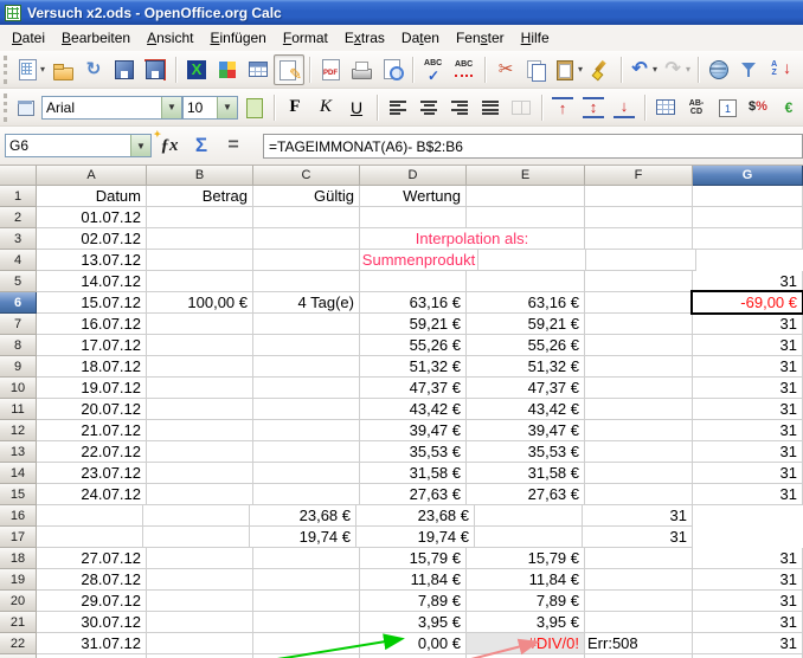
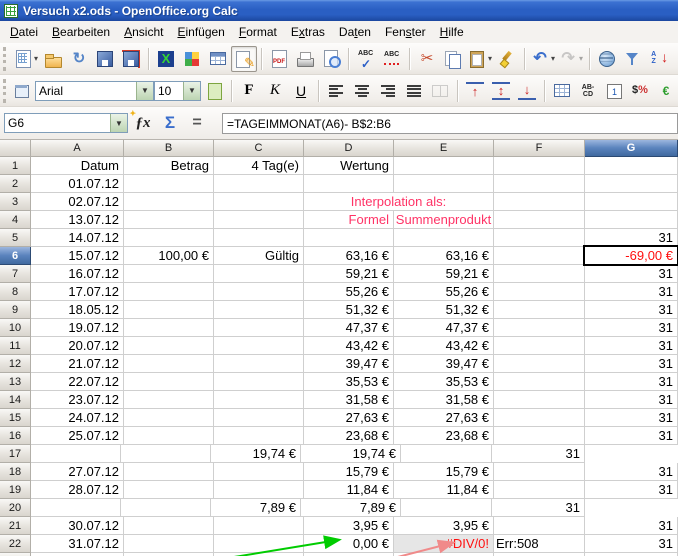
  Versuch x2.ods - OpenOffice.org Calc
  Datei
  Bearbeiten
  Ansicht
  Einfügen
  Format
  Extras
  Daten
  Fenster
  Hilfe
  ▾
  ↻
  ✂
  ▾
  ↶
  ▾
  ↷
  ▾
  Arial
  ▼
  10
  ▼
  F
  K
  U
  G6
  ▼
  ƒx
  Σ
  =
  =TAGEIMMONAT(A6)- B$2:B6
  A
  B
  C
  D
  E
  F
  G
  1
  Datum
  Betrag
- Gültig
+ 4 Tag(e)
  Wertung
  2
  01.07.12
  3
  02.07.12
  Interpolation als:
  4
  13.07.12
+ Formel
  Summenprodukt
  5
  14.07.12
  31
  6
  15.07.12
  100,00 €
- 4 Tag(e)
+ Gültig
  63,16 €
  63,16 €
  -69,00 €
  7
  16.07.12
  59,21 €
  59,21 €
  31
  8
  17.07.12
  55,26 €
  55,26 €
  31
  9
- 18.07.12
+ 18.05.12
  51,32 €
  51,32 €
  31
  10
  19.07.12
  47,37 €
  47,37 €
  31
  11
  20.07.12
  43,42 €
  43,42 €
  31
  12
  21.07.12
  39,47 €
  39,47 €
  31
  13
  22.07.12
  35,53 €
  35,53 €
  31
  14
  23.07.12
  31,58 €
  31,58 €
  31
  15
  24.07.12
  27,63 €
  27,63 €
  31
  16
+ 25.07.12
  23,68 €
  23,68 €
  31
  17
  19,74 €
  19,74 €
  31
  18
  27.07.12
  15,79 €
  15,79 €
  31
  19
  28.07.12
  11,84 €
  11,84 €
  31
  20
- 29.07.12
  7,89 €
  7,89 €
  31
  21
  30.07.12
  3,95 €
  3,95 €
  31
  22
  31.07.12
  0,00 €
  DIV/0!
  Err:508
  31
